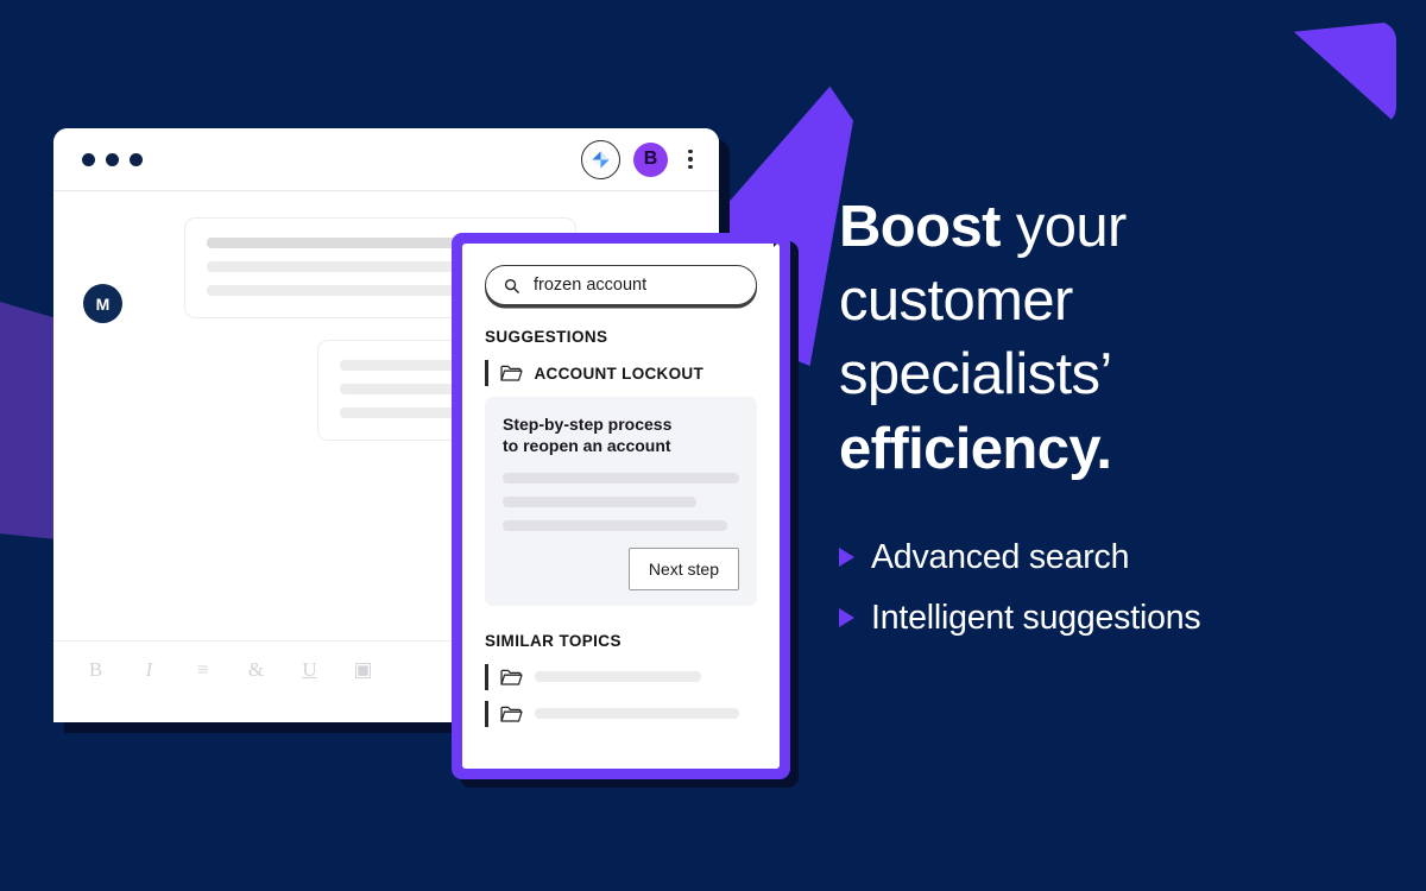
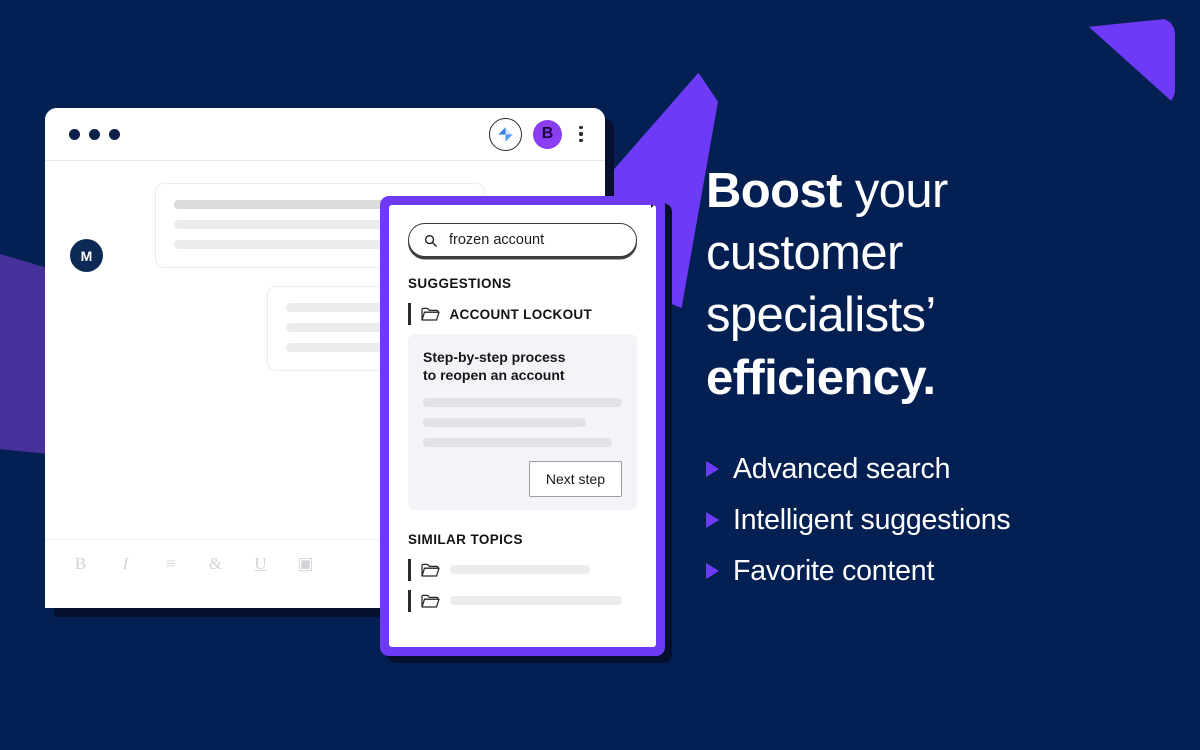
  B
  M
  B
  I
  ≡
  &
  U
  ▣
  frozen account
  SUGGESTIONS
  ACCOUNT LOCKOUT
  Step-by-step process
  to reopen an account
  Next step
  SIMILAR TOPICS
  Boost your
  customer
  specialists’
  efficiency.
  Advanced search
  Intelligent suggestions
+ Favorite content
